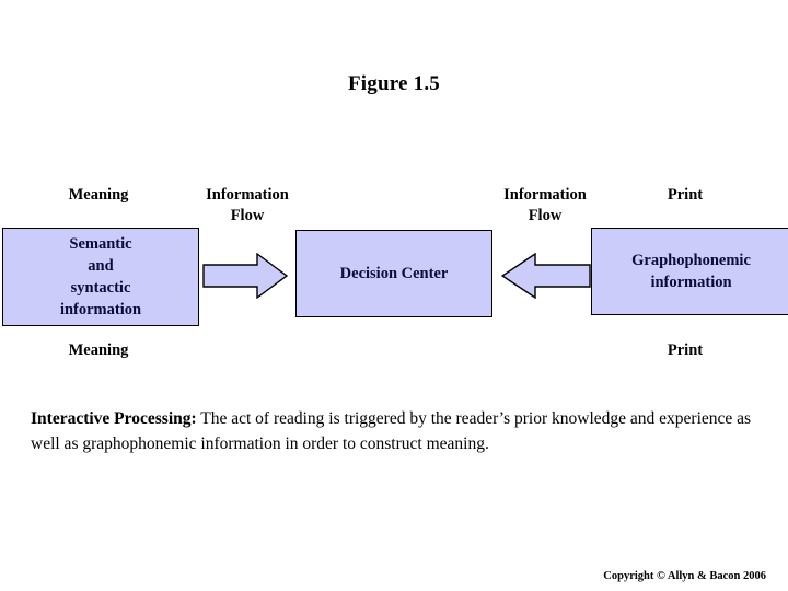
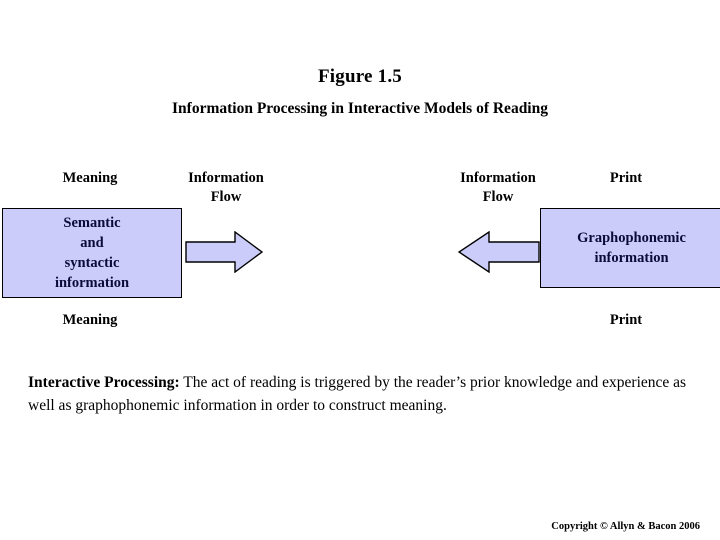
  Figure 1.5
+ Information Processing in Interactive Models of Reading
  Meaning
  Information
  Flow
  Information
  Flow
  Print
  Semantic
  and
  syntactic
  information
- Decision Center
  Graphophonemic
  information
  Meaning
  Print
  Interactive Processing: The act of reading is triggered by the reader’s prior knowledge and experience as well as graphophonemic information in order to construct meaning.
  Copyright © Allyn & Bacon 2006
